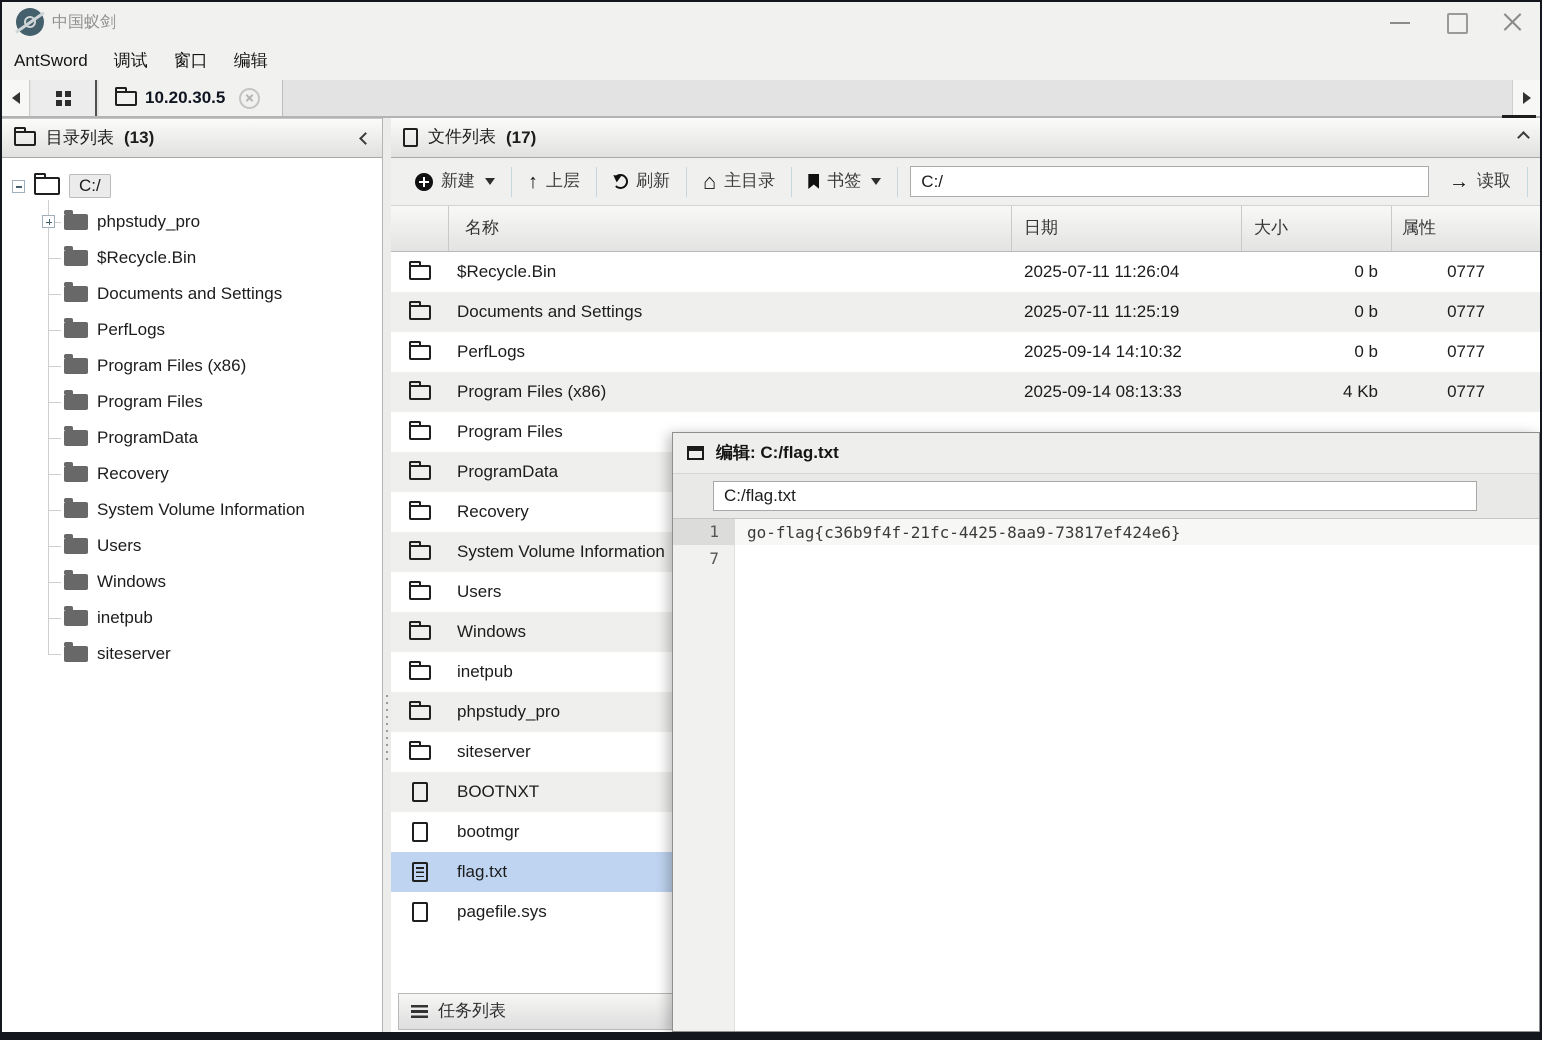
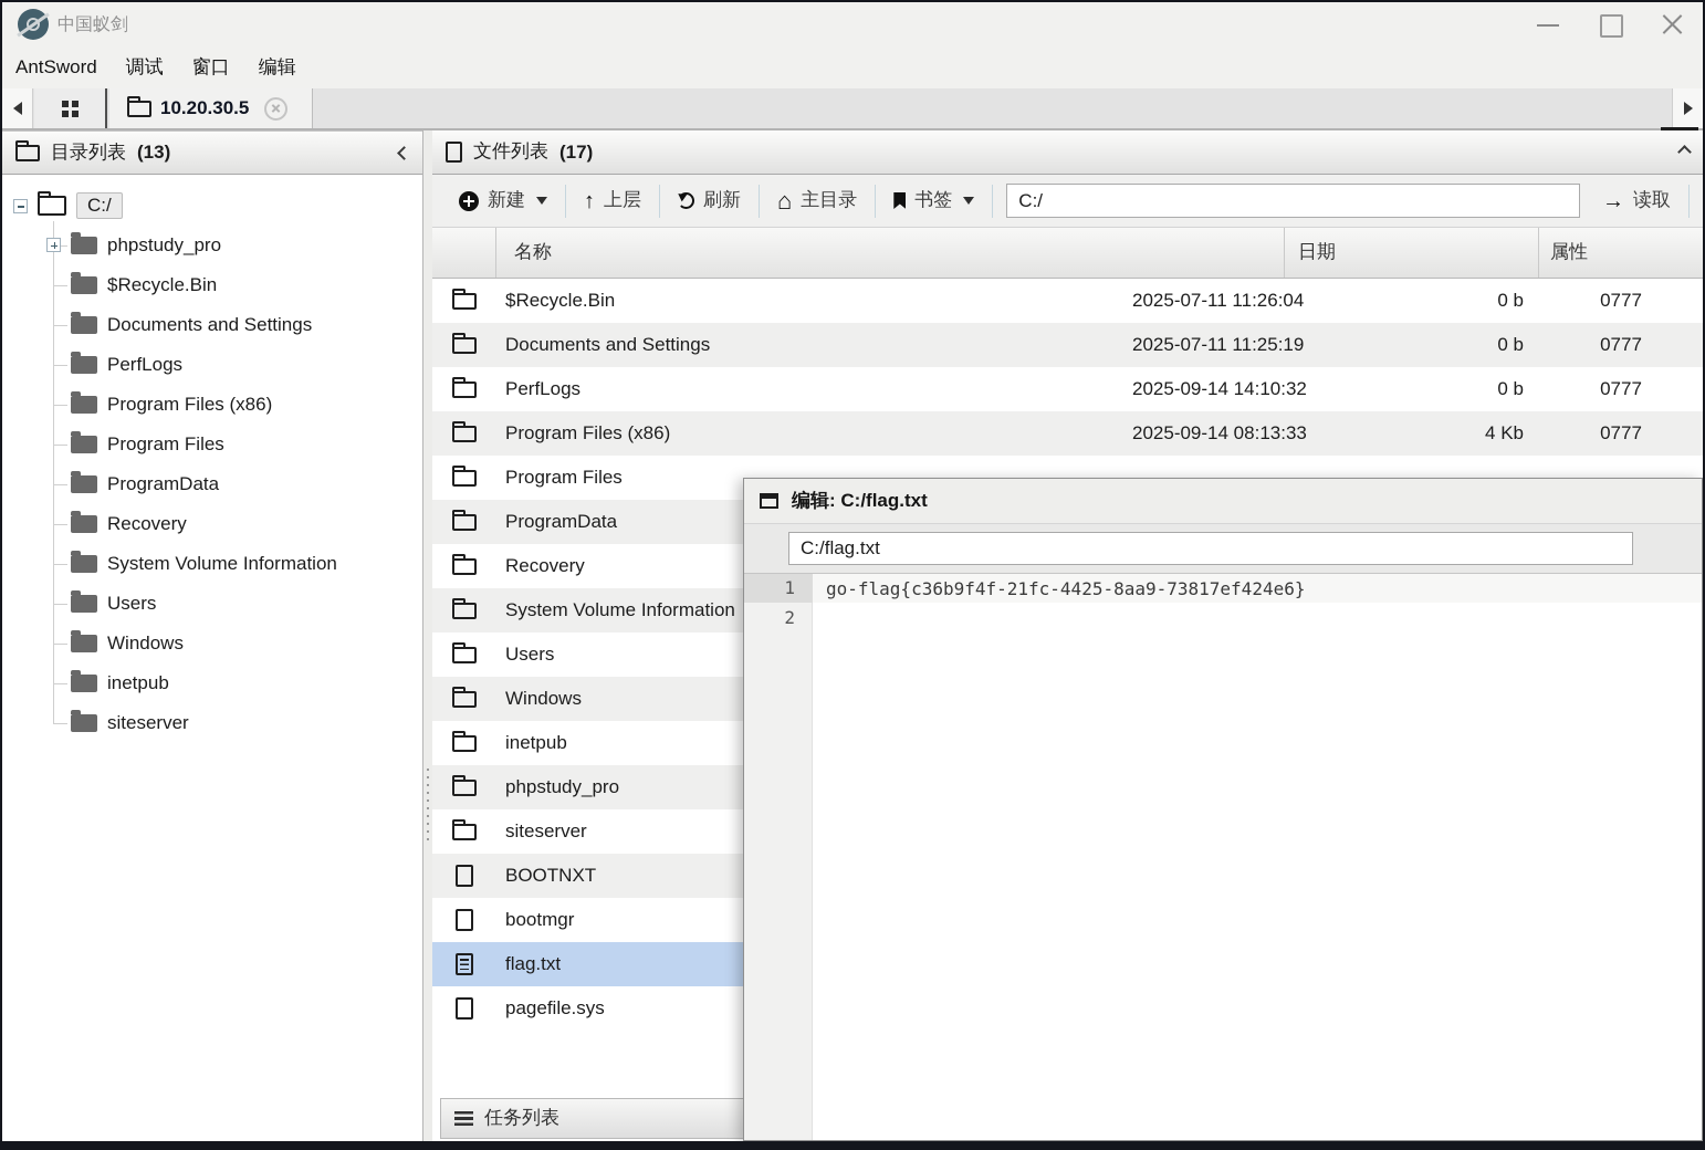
  中国蚁剑
  AntSword
  调试
  窗口
  编辑
  10.20.30.5
  目录列表
  (13)
  C:/
  phpstudy_pro
  $Recycle.Bin
  Documents and Settings
  PerfLogs
  Program Files (x86)
  Program Files
  ProgramData
  Recovery
  System Volume Information
  Users
  Windows
  inetpub
  siteserver
  文件列表
  (17)
  新建
  ↑
  上层
  刷新
  ⌂
  主目录
  书签
  C:/
  →
  读取
  名称
  日期
- 大小
  属性
  $Recycle.Bin
  2025-07-11 11:26:04
  0 b
  0777
  Documents and Settings
  2025-07-11 11:25:19
  0 b
  0777
  PerfLogs
  2025-09-14 14:10:32
  0 b
  0777
  Program Files (x86)
  2025-09-14 08:13:33
  4 Kb
  0777
  Program Files
  ProgramData
  Recovery
  System Volume Information
  Users
  Windows
  inetpub
  phpstudy_pro
  siteserver
  BOOTNXT
  bootmgr
  flag.txt
  pagefile.sys
  任务列表
  编辑: C:/flag.txt
  C:/flag.txt
  1
  go-flag{c36b9f4f-21fc-4425-8aa9-73817ef424e6}
- 7
+ 2
